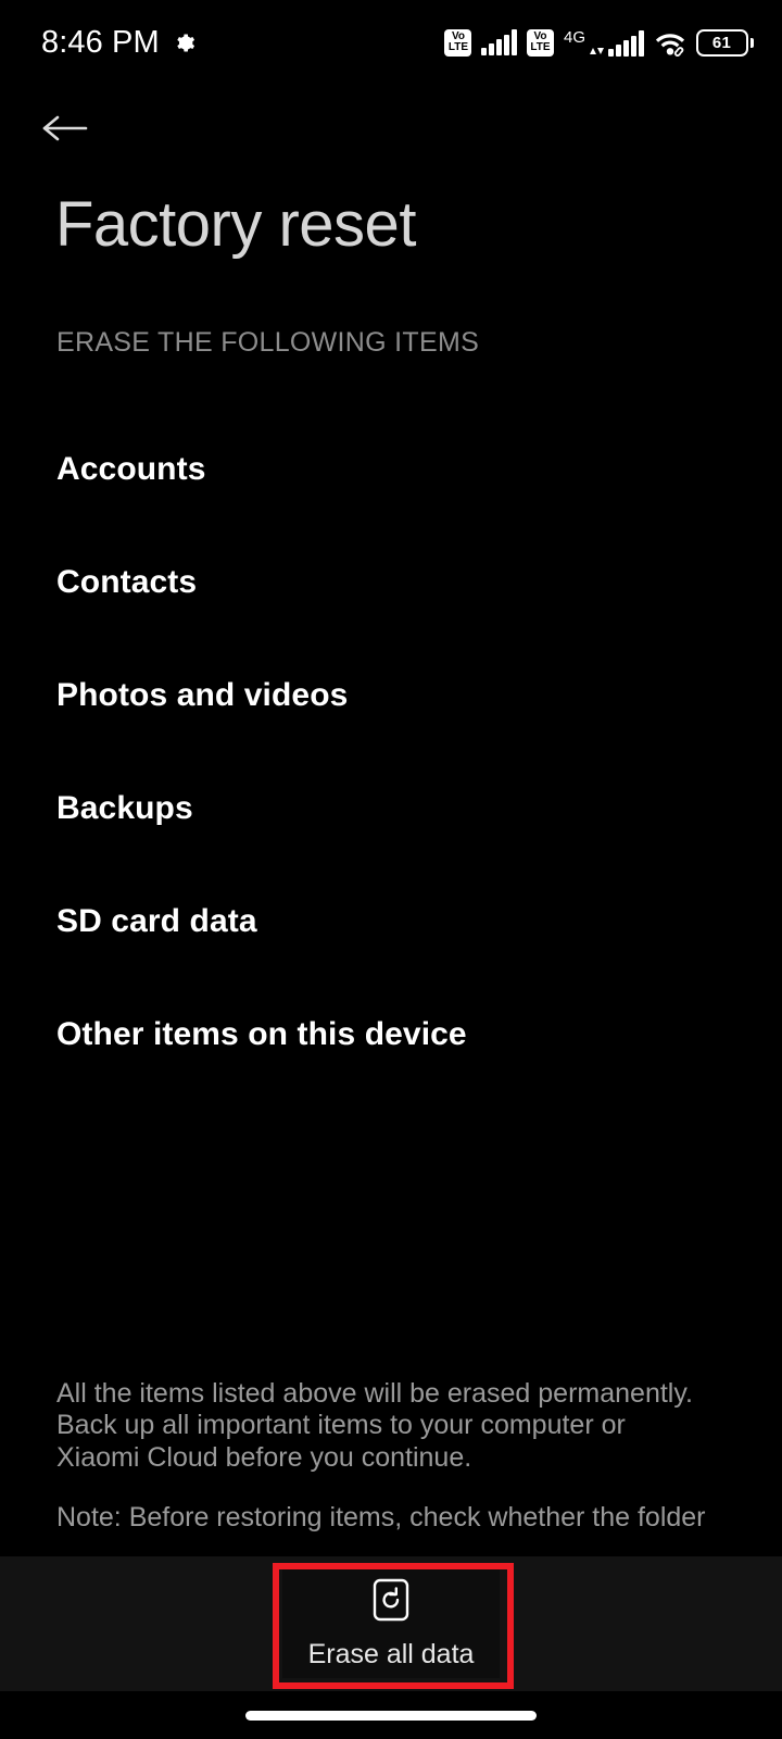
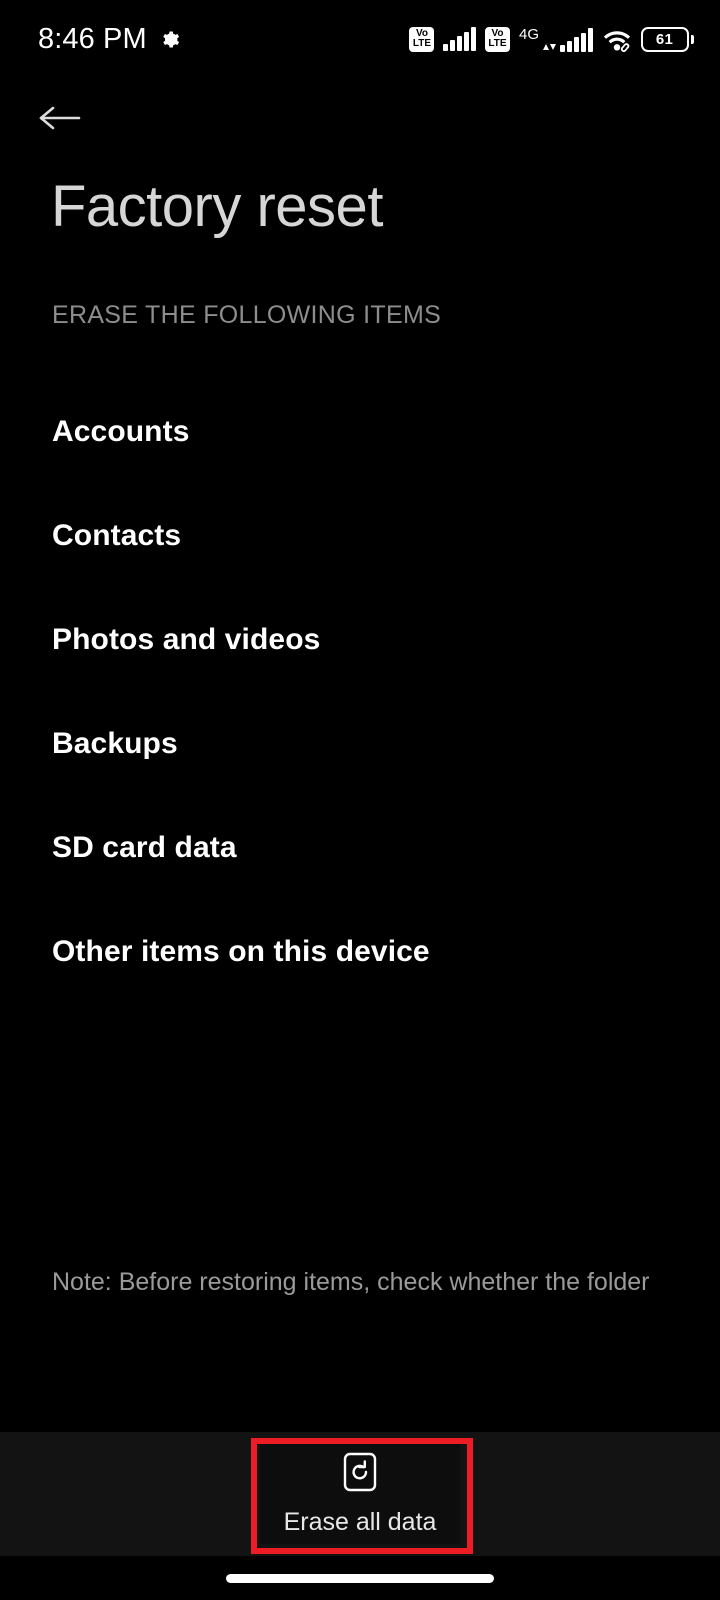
  8:46 PM
  Vo
  LTE
  Vo
  LTE
  4G
  61
  Factory reset
  ERASE THE FOLLOWING ITEMS
  Accounts
  Contacts
  Photos and videos
  Backups
  SD card data
  Other items on this device
- All the items listed above will be erased permanently. Back up all important items to your computer or Xiaomi Cloud before you continue.
  Note: Before restoring items, check whether the folder
  Erase all data
